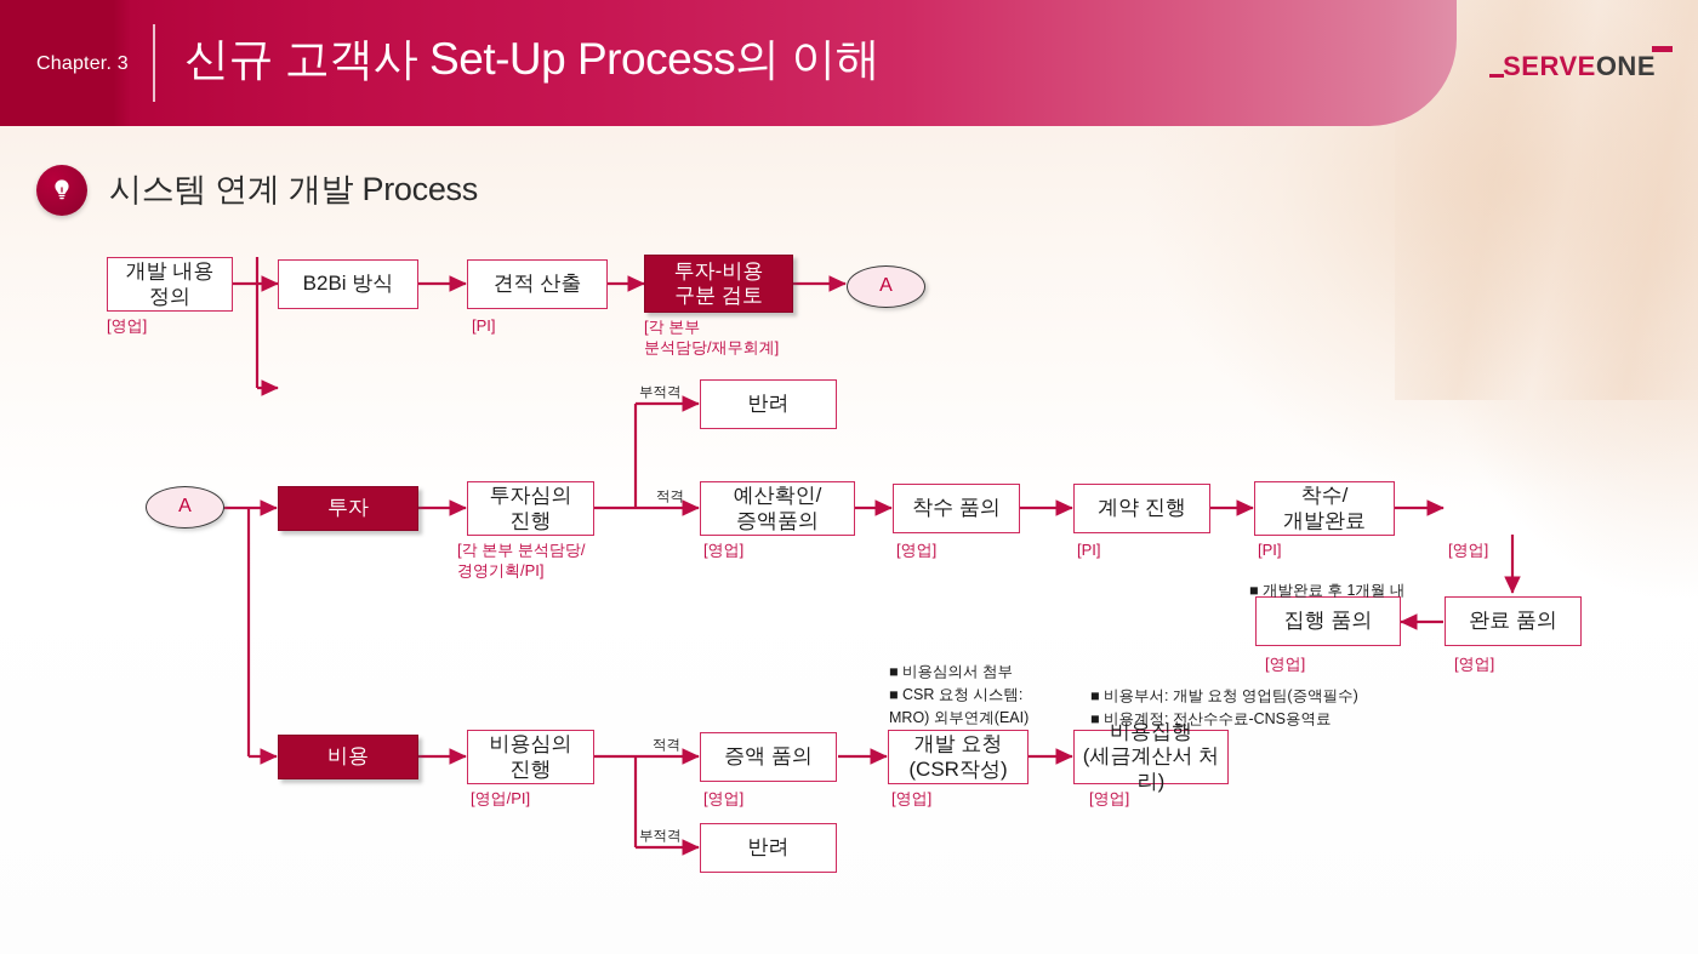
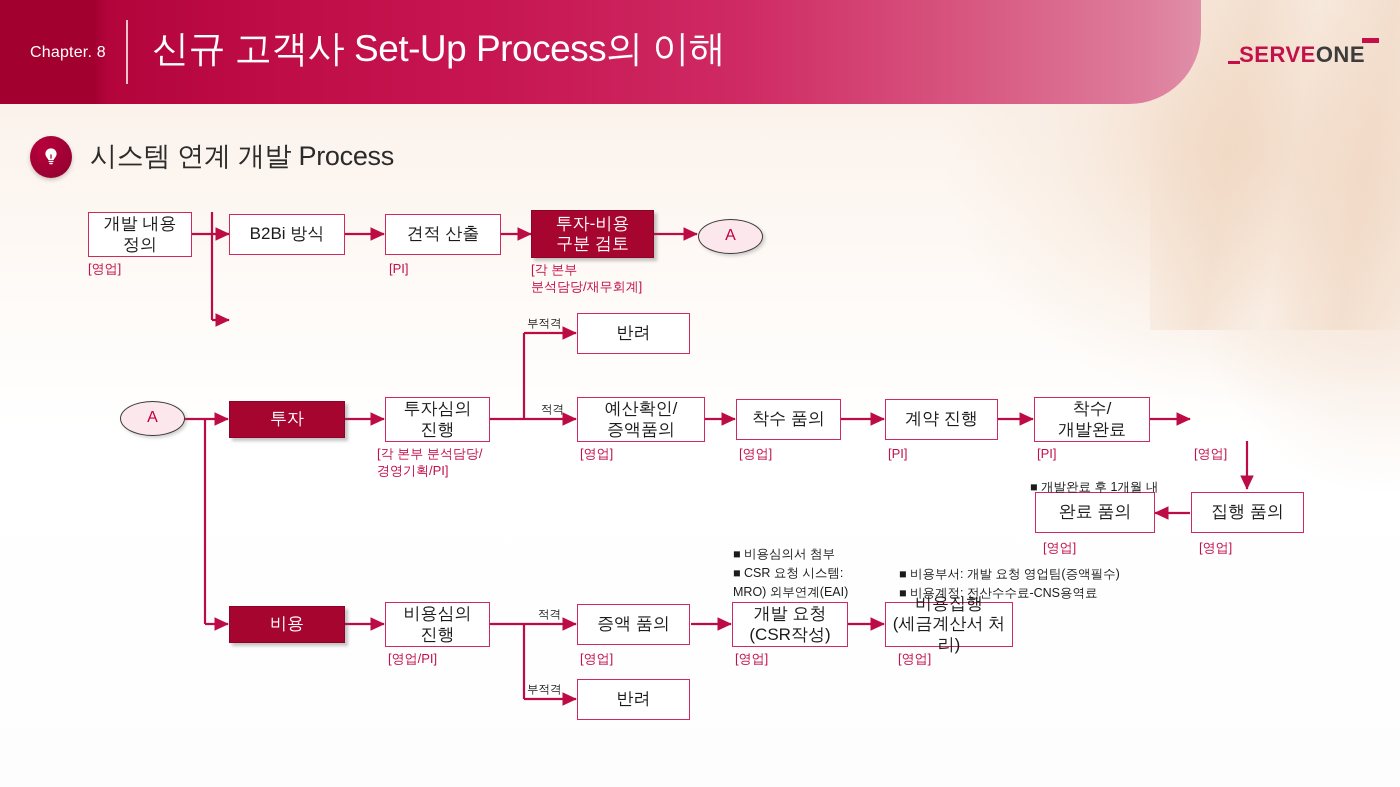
- Chapter. 3
+ Chapter. 8
  신규 고객사 Set-Up Process의 이해
  SERVEONE
  시스템 연계 개발 Process
  개발 내용
  정의
  [영업]
  B2Bi 방식
  견적 산출
  [PI]
  투자-비용
  구분 검토
  [각 본부
  분석담당/재무회계]
  A
  A
  투자
  투자심의
  진행
  [각 본부 분석담당/
  경영기획/PI]
  반려
  예산확인/
  증액품의
  [영업]
  착수 품의
  [영업]
  계약 진행
  [PI]
  착수/
  개발완료
  [PI]
  [영업]
- 완료 품의
+ 집행 품의
  [영업]
- 집행 품의
+ 완료 품의
  [영업]
  비용
  비용심의
  진행
  [영업/PI]
  증액 품의
  [영업]
  반려
  개발 요청
  (CSR작성)
  [영업]
  비용집행
  (세금계산서 처리)
  [영업]
  부적격
  적격
  적격
  부적격
  ■ 개발완료 후 1개월 내
  ■ 비용심의서 첨부
  ■ CSR 요청 시스템:
  MRO) 외부연계(EAI)
  ■ 비용부서: 개발 요청 영업팀(증액필수)
  ■ 비용계정: 전산수수료-CNS용역료
